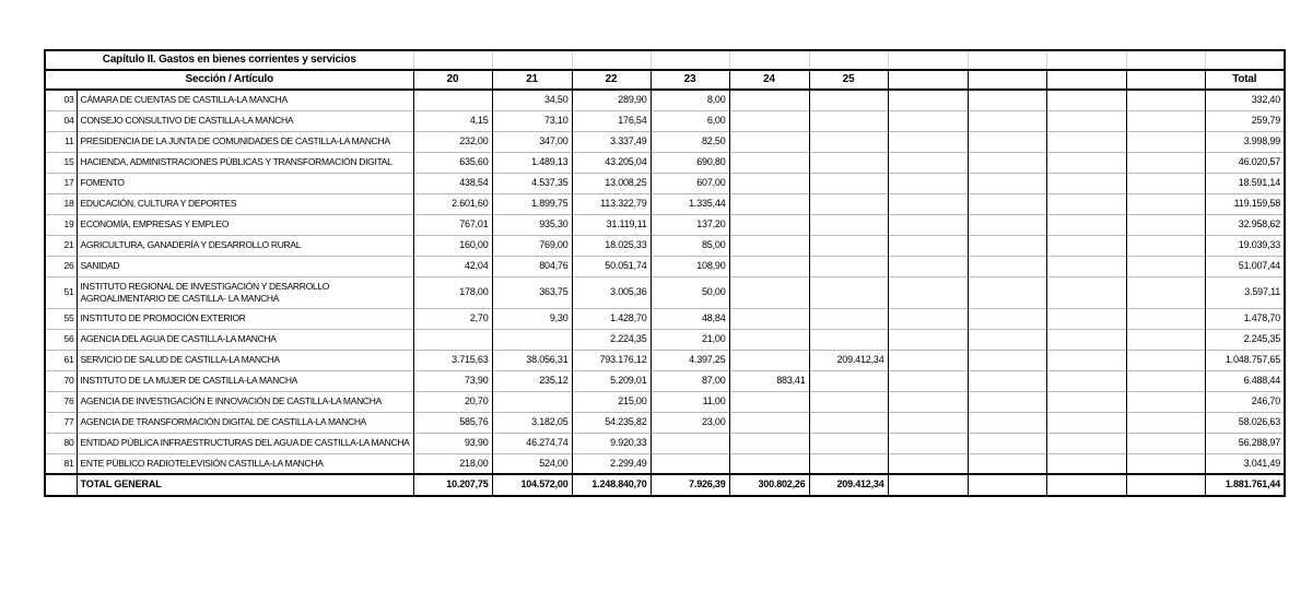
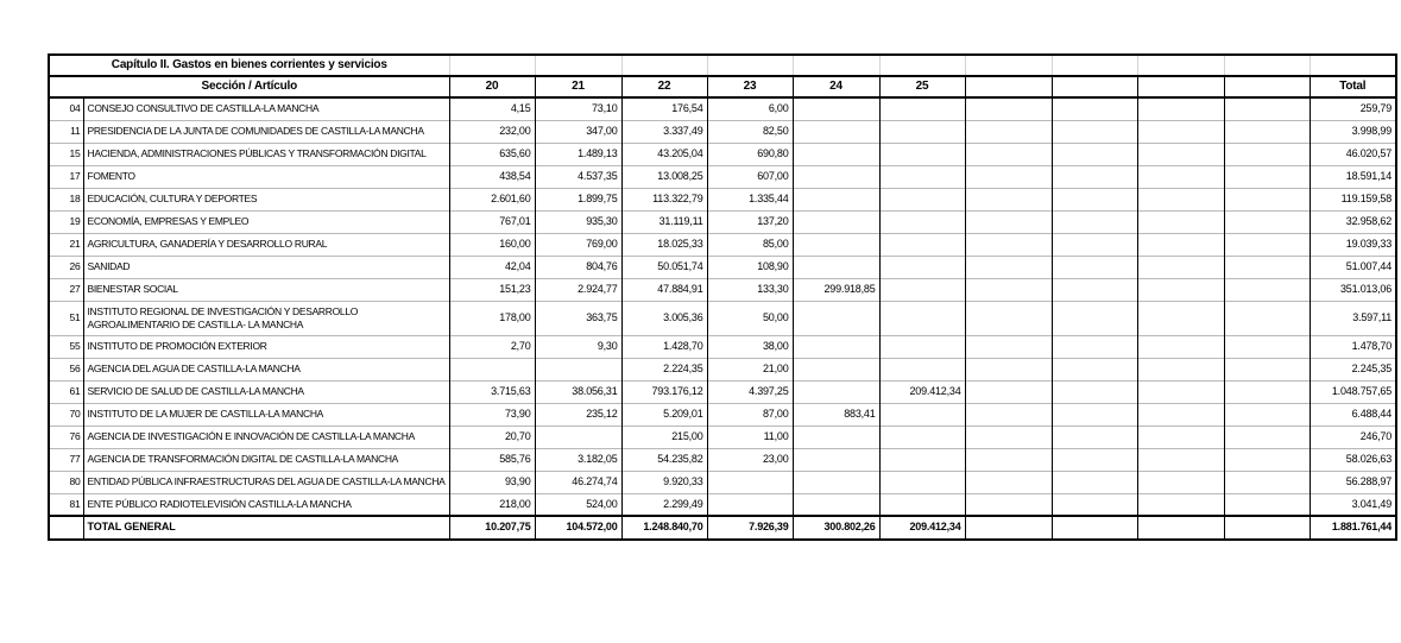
  Capítulo II. Gastos en bienes corrientes y servicios
  Sección / Artículo	20	21	22	23	24	25					Total
- 03	CÁMARA DE CUENTAS DE CASTILLA-LA MANCHA		34,50	289,90	8,00							332,40
  04	CONSEJO CONSULTIVO DE CASTILLA-LA MANCHA	4,15	73,10	176,54	6,00							259,79
  11	PRESIDENCIA DE LA JUNTA DE COMUNIDADES DE CASTILLA-LA MANCHA	232,00	347,00	3.337,49	82,50							3.998,99
  15	HACIENDA, ADMINISTRACIONES PÚBLICAS Y TRANSFORMACIÓN DIGITAL	635,60	1.489,13	43.205,04	690,80							46.020,57
  17	FOMENTO	438,54	4.537,35	13.008,25	607,00							18.591,14
  18	EDUCACIÓN, CULTURA Y DEPORTES	2.601,60	1.899,75	113.322,79	1.335,44							119.159,58
  19	ECONOMÍA, EMPRESAS Y EMPLEO	767,01	935,30	31.119,11	137,20							32.958,62
  21	AGRICULTURA, GANADERÍA Y DESARROLLO RURAL	160,00	769,00	18.025,33	85,00							19.039,33
  26	SANIDAD	42,04	804,76	50.051,74	108,90							51.007,44
+ 27	BIENESTAR SOCIAL	151,23	2.924,77	47.884,91	133,30	299.918,85						351.013,06
  51	INSTITUTO REGIONAL DE INVESTIGACIÓN Y DESARROLLO AGROALIMENTARIO DE CASTILLA- LA MANCHA	178,00	363,75	3.005,36	50,00							3.597,11
- 55	INSTITUTO DE PROMOCIÓN EXTERIOR	2,70	9,30	1.428,70	48,84							1.478,70
+ 55	INSTITUTO DE PROMOCIÓN EXTERIOR	2,70	9,30	1.428,70	38,00							1.478,70
  56	AGENCIA DEL AGUA DE CASTILLA-LA MANCHA			2.224,35	21,00							2.245,35
  61	SERVICIO DE SALUD DE CASTILLA-LA MANCHA	3.715,63	38.056,31	793.176,12	4.397,25		209.412,34					1.048.757,65
  70	INSTITUTO DE LA MUJER DE CASTILLA-LA MANCHA	73,90	235,12	5.209,01	87,00	883,41						6.488,44
  76	AGENCIA DE INVESTIGACIÓN E INNOVACIÓN DE CASTILLA-LA MANCHA	20,70		215,00	11,00							246,70
  77	AGENCIA DE TRANSFORMACIÓN DIGITAL DE CASTILLA-LA MANCHA	585,76	3.182,05	54.235,82	23,00							58.026,63
  80	ENTIDAD PÚBLICA INFRAESTRUCTURAS DEL AGUA DE CASTILLA-LA MANCHA	93,90	46.274,74	9.920,33								56.288,97
  81	ENTE PÚBLICO RADIOTELEVISIÓN CASTILLA-LA MANCHA	218,00	524,00	2.299,49								3.041,49
  	TOTAL GENERAL	10.207,75	104.572,00	1.248.840,70	7.926,39	300.802,26	209.412,34					1.881.761,44
